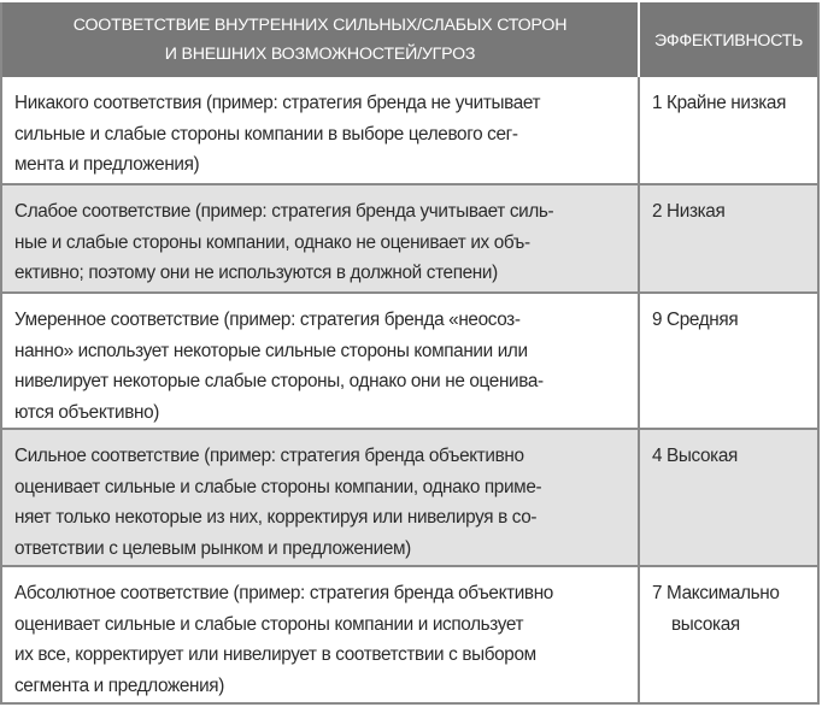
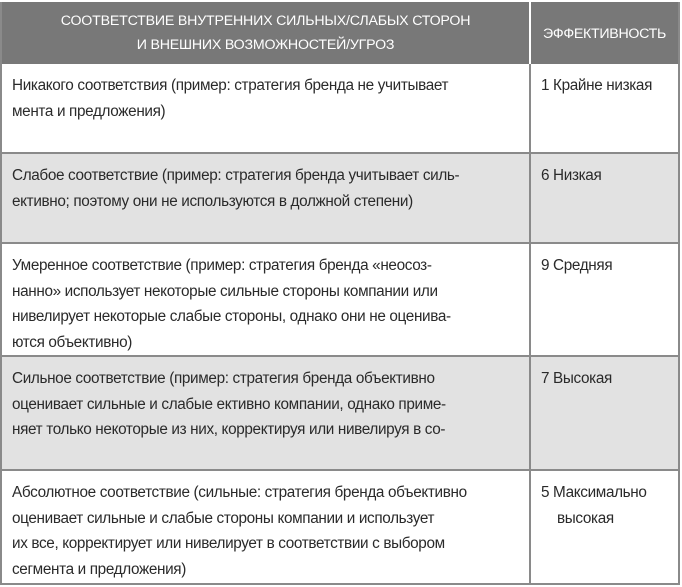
  СООТВЕТСТВИЕ ВНУТРЕННИХ СИЛЬНЫХ/СЛАБЫХ СТОРОН
  И ВНЕШНИХ ВОЗМОЖНОСТЕЙ/УГРОЗ
  ЭФФЕКТИВНОСТЬ
  Никакого соответствия (пример: стратегия бренда не учитывает
- сильные и слабые стороны компании в выборе целевого сег-
  мента и предложения)
  1 Крайне низкая
  Слабое соответствие (пример: стратегия бренда учитывает силь-
- ные и слабые стороны компании, однако не оценивает их объ-
  ективно; поэтому они не используются в должной степени)
- 2 Низкая
+ 6 Низкая
  Умеренное соответствие (пример: стратегия бренда «неосоз-
  нанно» использует некоторые сильные стороны компании или
  нивелирует некоторые слабые стороны, однако они не оценива-
  ются объективно)
  9 Средняя
  Сильное соответствие (пример: стратегия бренда объективно
- оценивает сильные и слабые стороны компании, однако приме-
+ оценивает сильные и слабые ективно компании, однако приме-
  няет только некоторые из них, корректируя или нивелируя в со-
- ответствии с целевым рынком и предложением)
- 4 Высокая
+ 7 Высокая
- Абсолютное соответствие (пример: стратегия бренда объективно
+ Абсолютное соответствие (сильные: стратегия бренда объективно
  оценивает сильные и слабые стороны компании и использует
  их все, корректирует или нивелирует в соответствии с выбором
  сегмента и предложения)
- 7 Максимально
+ 5 Максимально
  высокая
